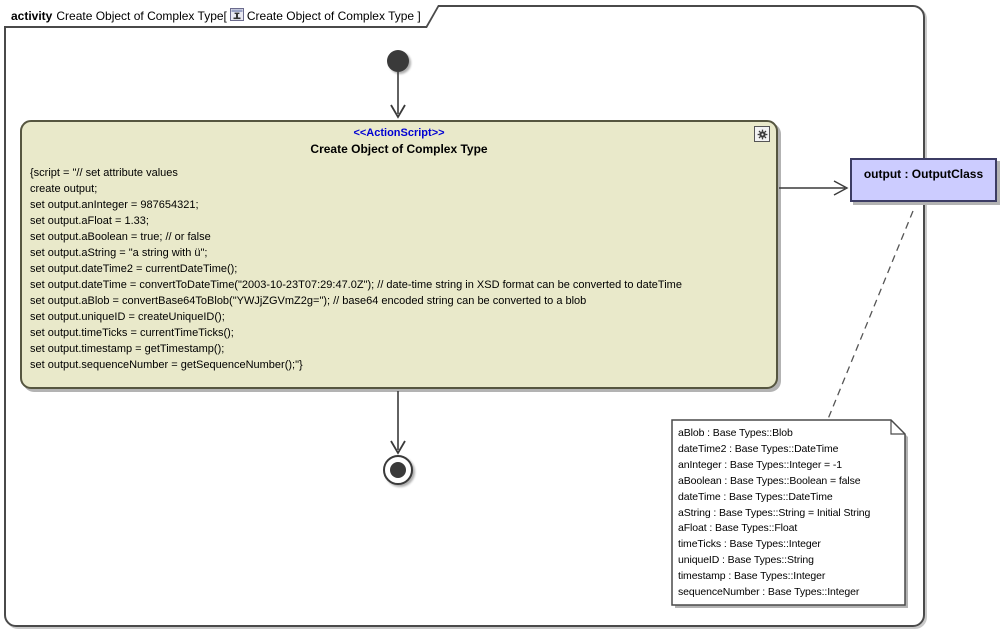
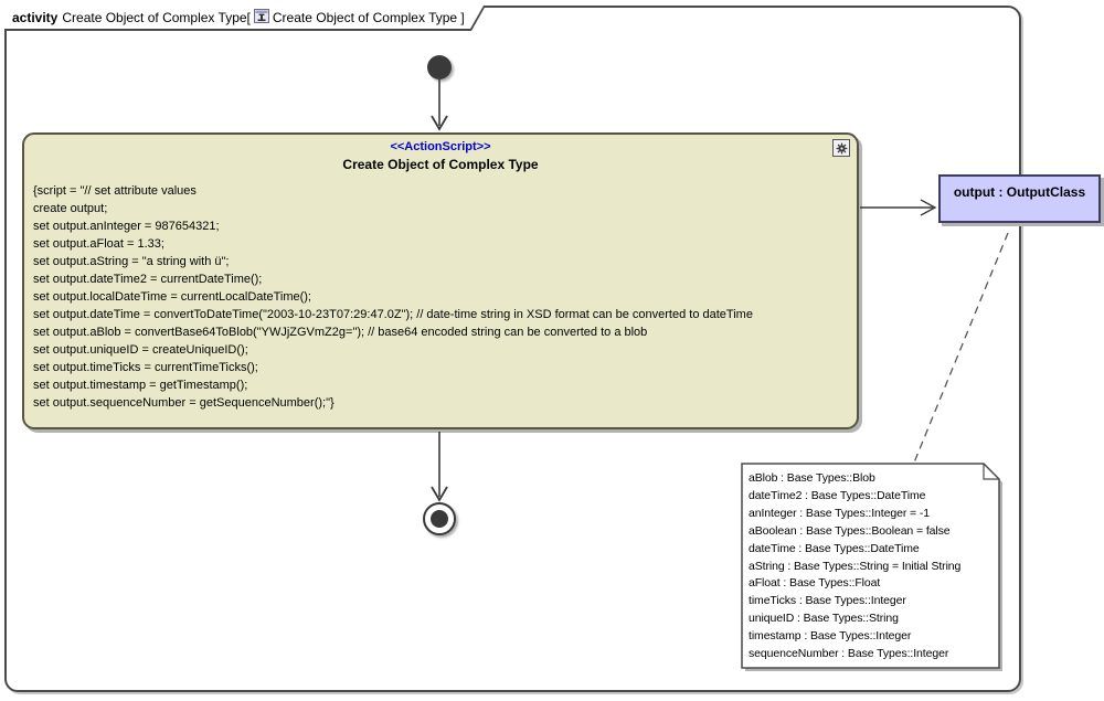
  activity
  Create Object of Complex Type[
  Create Object of Complex Type ]
  <<ActionScript>>
  Create Object of Complex Type
  {script = "// set attribute values
  create output;
  set output.anInteger = 987654321;
  set output.aFloat = 1.33;
- set output.aBoolean = true; // or false
  set output.aString = "a string with ü";
  set output.dateTime2 = currentDateTime();
+ set output.localDateTime = currentLocalDateTime();
  set output.dateTime = convertToDateTime("2003-10-23T07:29:47.0Z"); // date-time string in XSD format can be converted to dateTime
  set output.aBlob = convertBase64ToBlob("YWJjZGVmZ2g="); // base64 encoded string can be converted to a blob
  set output.uniqueID = createUniqueID();
  set output.timeTicks = currentTimeTicks();
  set output.timestamp = getTimestamp();
  set output.sequenceNumber = getSequenceNumber();"}
  output : OutputClass
  aBlob : Base Types::Blob
  dateTime2 : Base Types::DateTime
  anInteger : Base Types::Integer = -1
  aBoolean : Base Types::Boolean = false
  dateTime : Base Types::DateTime
  aString : Base Types::String = Initial String
  aFloat : Base Types::Float
  timeTicks : Base Types::Integer
  uniqueID : Base Types::String
  timestamp : Base Types::Integer
  sequenceNumber : Base Types::Integer
